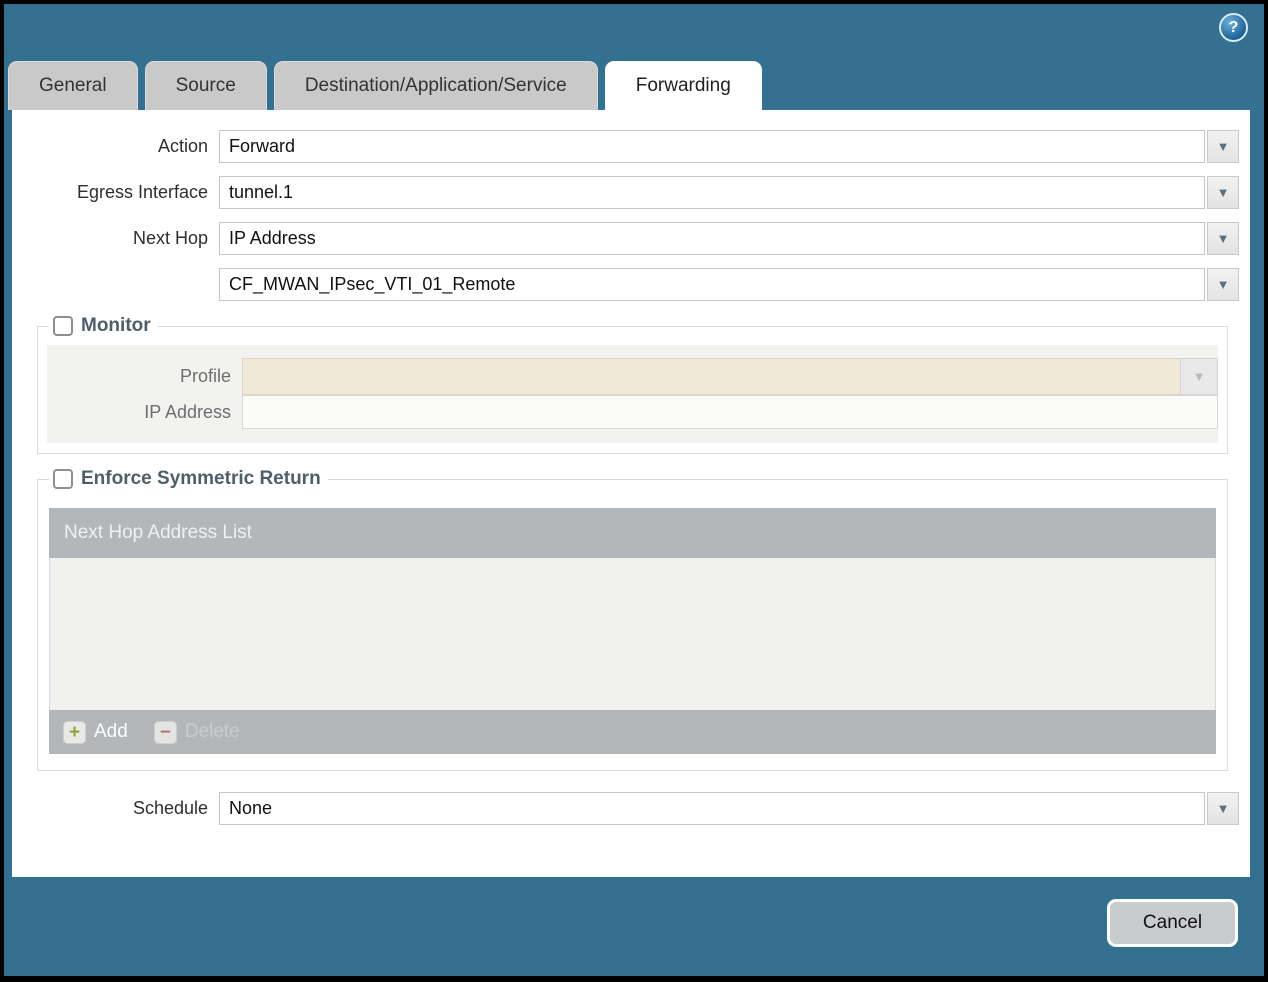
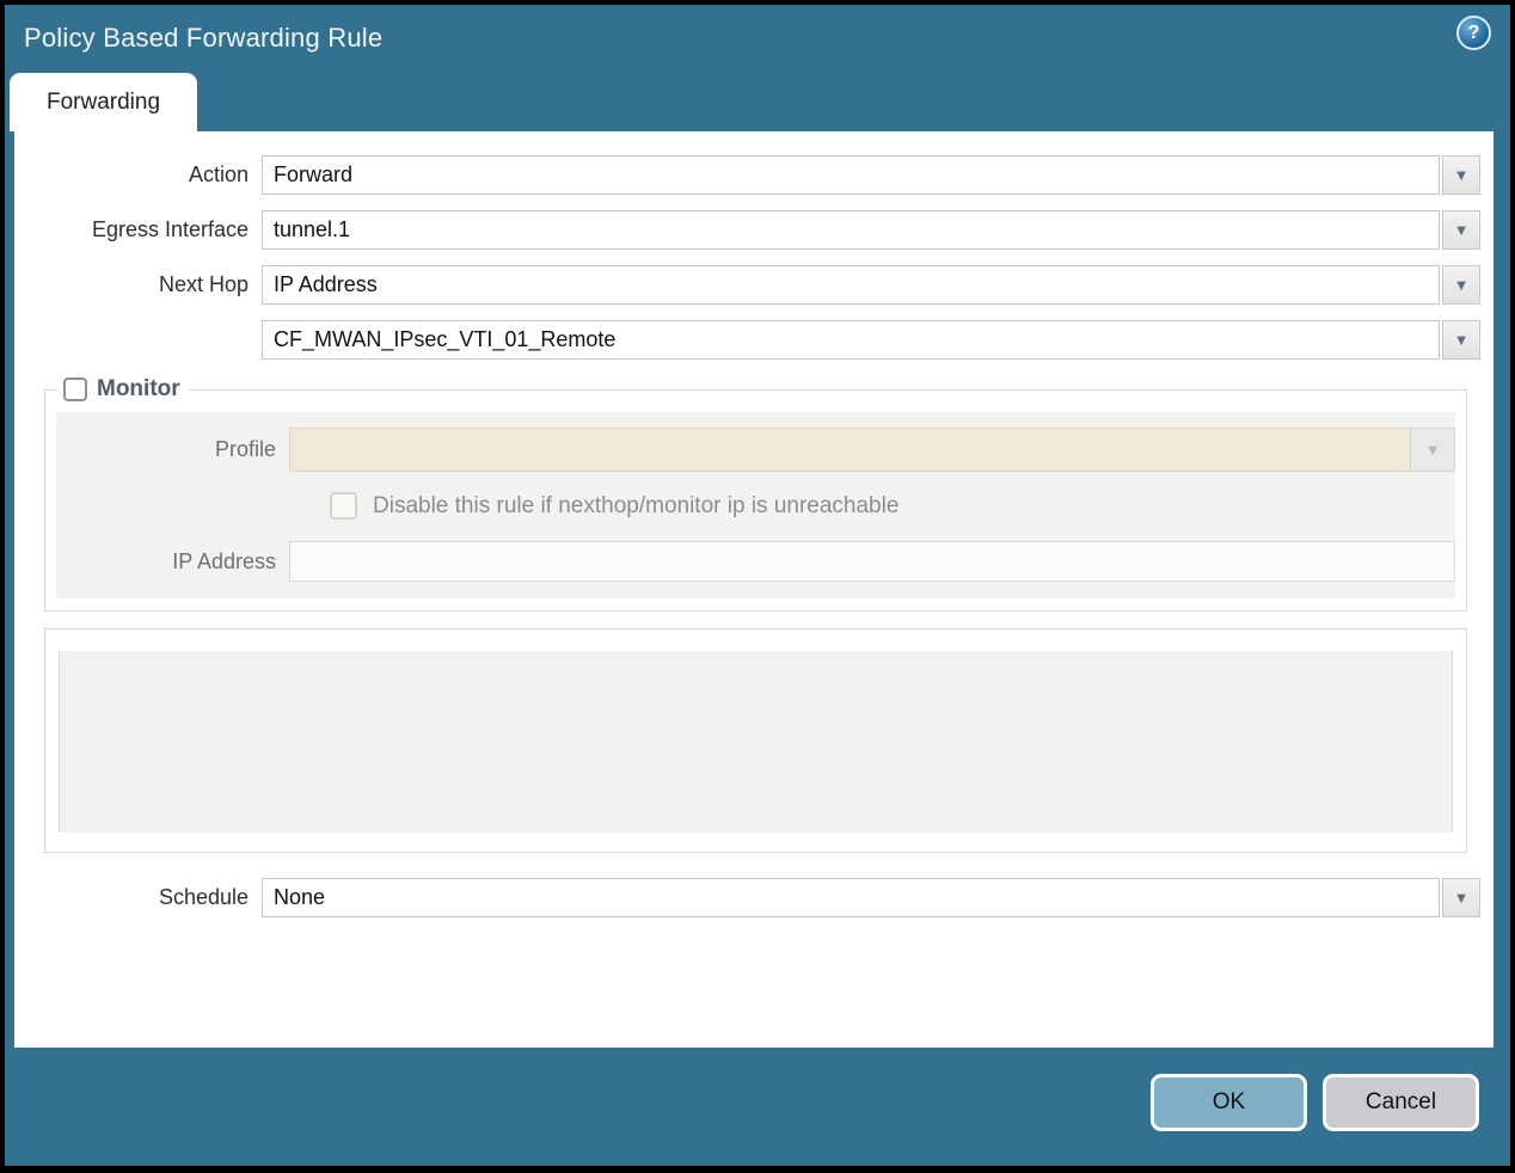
+ Policy Based Forwarding Rule
  ?
- General
- Source
- Destination/Application/Service
  Forwarding
  Action
  Forward
  ▼
  Egress Interface
  tunnel.1
  ▼
  Next Hop
  IP Address
  ▼
  CF_MWAN_IPsec_VTI_01_Remote
  ▼
  Monitor
  Profile
  ▼
+ Disable this rule if nexthop/monitor ip is unreachable
  IP Address
- Enforce Symmetric Return
- Next Hop Address List
- +
- Add
- −
  Schedule
  None
  ▼
+ OK
  Cancel
